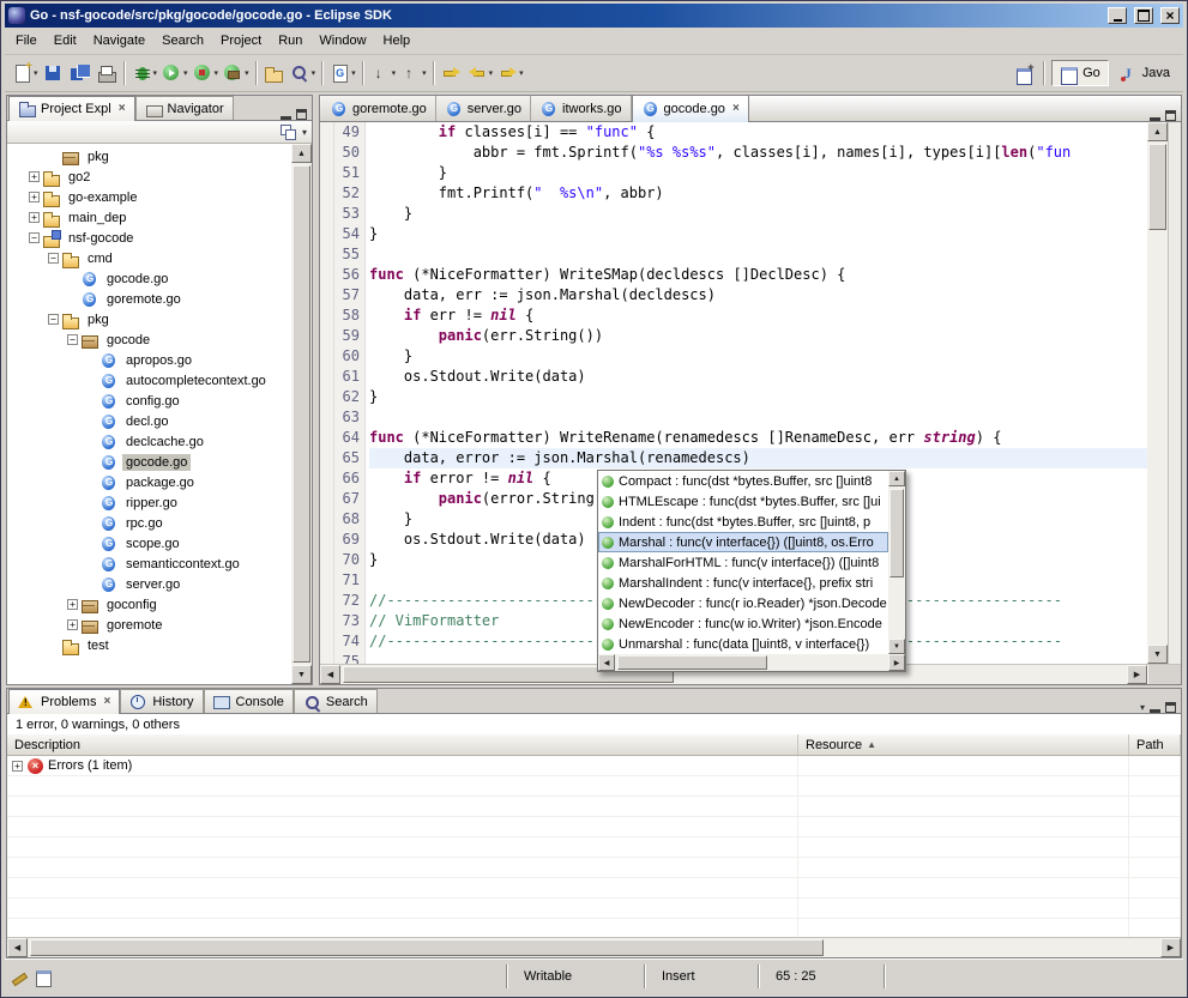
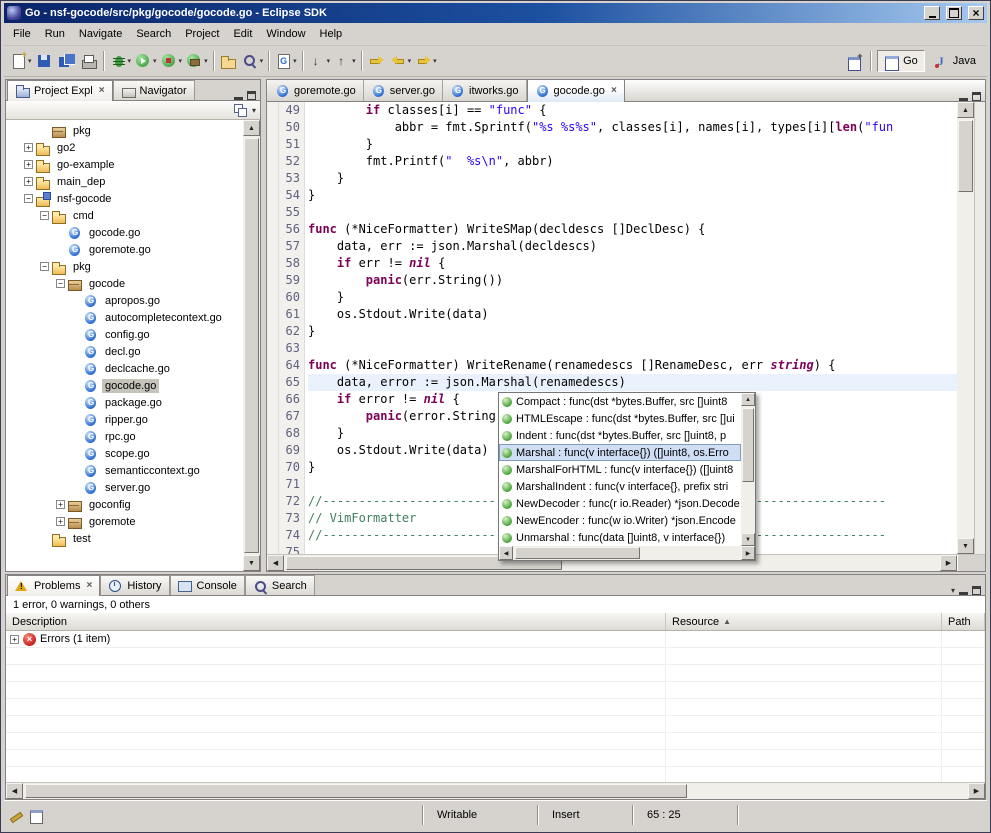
  Go - nsf-gocode/src/pkg/gocode/gocode.go - Eclipse SDK
  File
- Edit
+ Run
  Navigate
  Search
  Project
- Run
+ Edit
  Window
  Help
  Go
  Java
  Project Expl
  ×
  Navigator
  ▾
  pkg
  +
  go2
  +
  go-example
  +
  main_dep
  −
  nsf-gocode
  −
  cmd
  gocode.go
  goremote.go
  −
  pkg
  −
  gocode
  apropos.go
  autocompletecontext.go
  config.go
  decl.go
  declcache.go
  gocode.go
  package.go
  ripper.go
  rpc.go
  scope.go
  semanticcontext.go
  server.go
  +
  goconfig
  +
  goremote
  test
  goremote.go
  server.go
  itworks.go
  gocode.go
  ×
  49
  50
  51
  52
  53
  54
  55
  56
  57
  58
  59
  60
  61
  62
  63
  64
  65
  66
  67
  68
  69
  70
  71
  72
  73
  74
  75
  if classes[i] == "func" {
  abbr = fmt.Sprintf("%s %s%s", classes[i], names[i], types[i][len("fun
  }
  fmt.Printf(" %s\n", abbr)
  }
  }
  func (*NiceFormatter) WriteSMap(decldescs []DeclDesc) {
  data, err := json.Marshal(decldescs)
  if err != nil {
  panic(err.String())
  }
  os.Stdout.Write(data)
  }
  func (*NiceFormatter) WriteRename(renamedescs []RenameDesc, err string) {
  data, error := json.Marshal(renamedescs)
  if error != nil {
  panic(error.String
  }
  os.Stdout.Write(data)
  }
  // VimFormatter
  Compact : func(dst *bytes.Buffer, src []uint8
  HTMLEscape : func(dst *bytes.Buffer, src []ui
  Indent : func(dst *bytes.Buffer, src []uint8, p
  Marshal : func(v interface{}) ([]uint8, os.Erro
  MarshalForHTML : func(v interface{}) ([]uint8
  MarshalIndent : func(v interface{}, prefix stri
  NewDecoder : func(r io.Reader) *json.Decode
  NewEncoder : func(w io.Writer) *json.Encode
  Unmarshal : func(data []uint8, v interface{})
  Problems
  ×
  History
  Console
  Search
  ▾
  1 error, 0 warnings, 0 others
  Description
  Resource
  ▲
  Path
  +
  ×
  Errors (1 item)
  Writable
  Insert
  65 : 25
